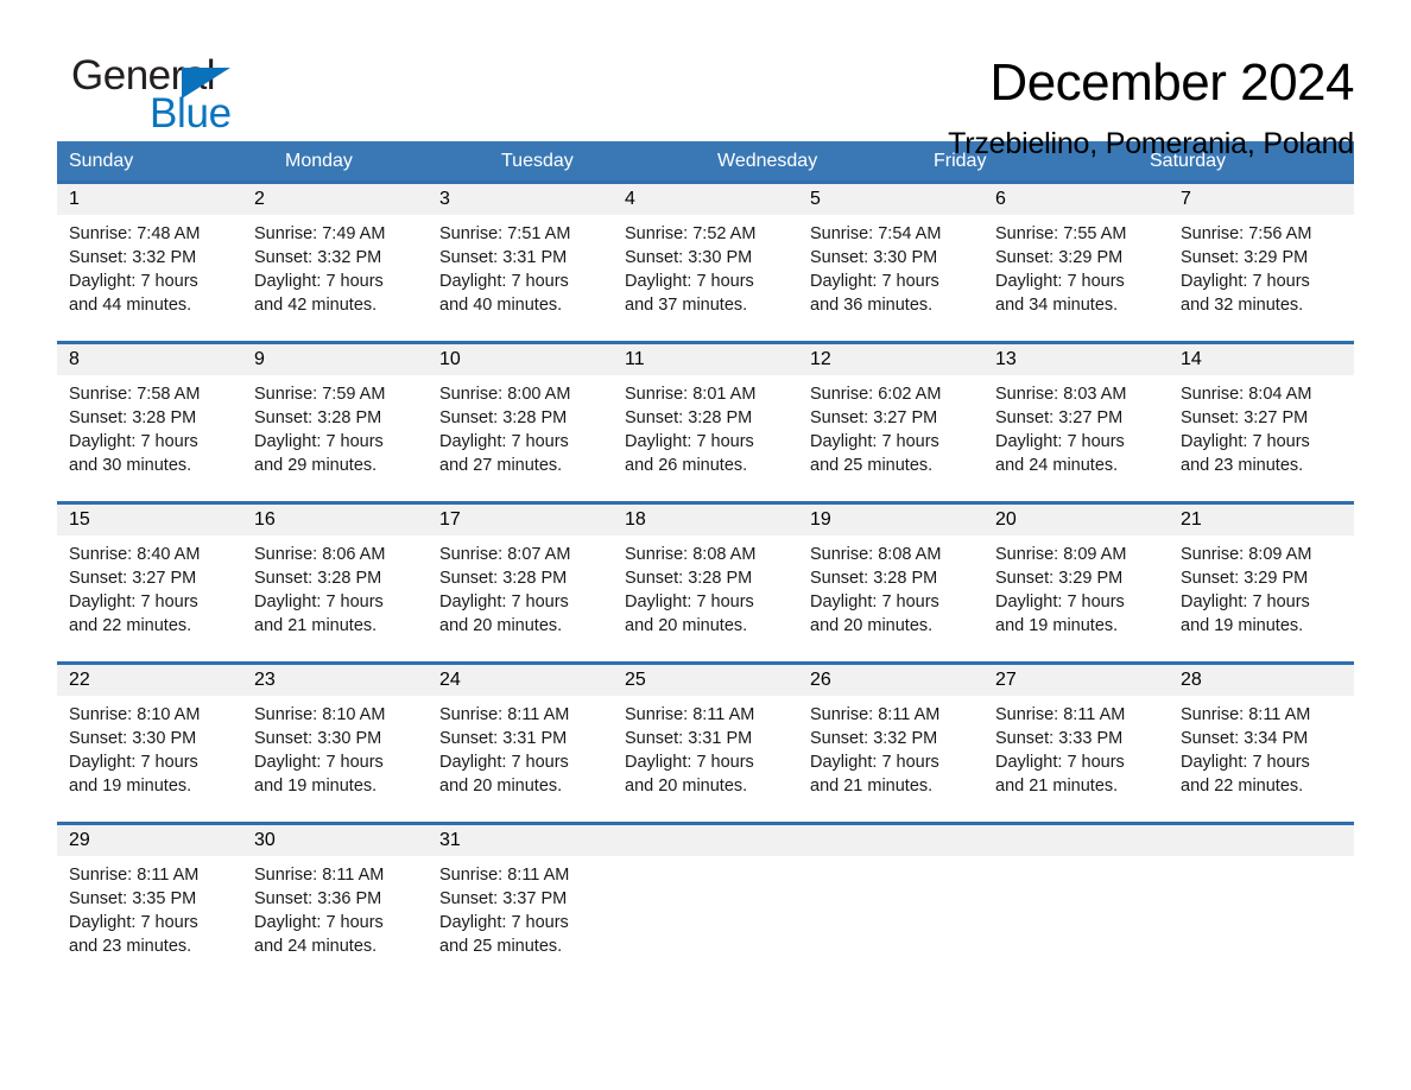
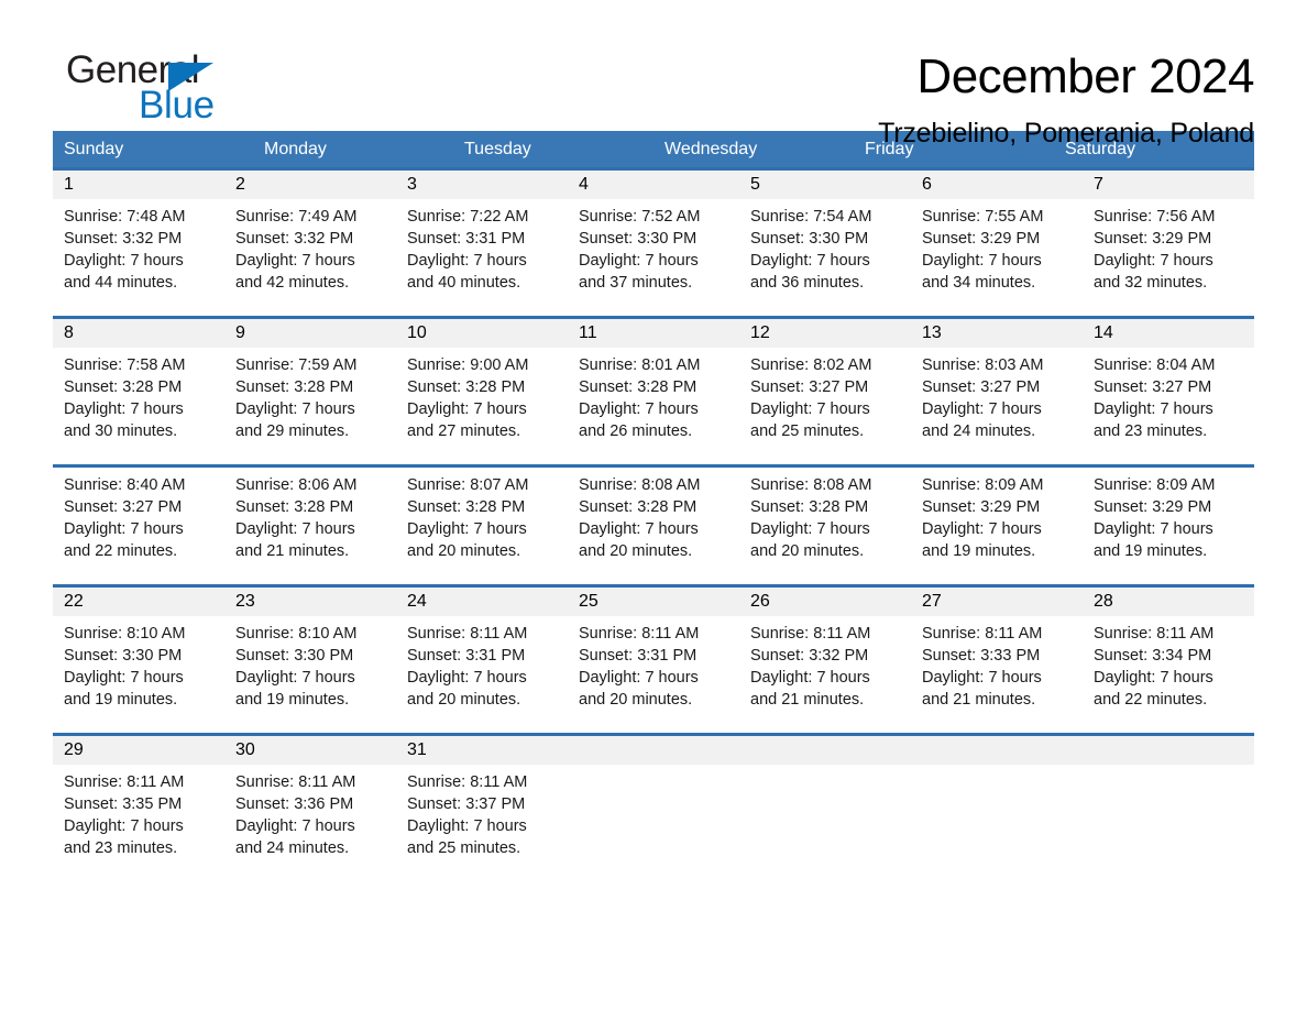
  General
  Blue
  December 2024
  Trzebielino, Pomerania, Poland
  Sunday
  Monday
  Tuesday
  Wednesday
  Friday
  Saturday
  1
  2
  3
  4
  5
  6
  7
  Sunrise: 7:48 AM
  Sunset: 3:32 PM
  Daylight: 7 hours
  and 44 minutes.
  Sunrise: 7:49 AM
  Sunset: 3:32 PM
  Daylight: 7 hours
  and 42 minutes.
- Sunrise: 7:51 AM
+ Sunrise: 7:22 AM
  Sunset: 3:31 PM
  Daylight: 7 hours
  and 40 minutes.
  Sunrise: 7:52 AM
  Sunset: 3:30 PM
  Daylight: 7 hours
  and 37 minutes.
  Sunrise: 7:54 AM
  Sunset: 3:30 PM
  Daylight: 7 hours
  and 36 minutes.
  Sunrise: 7:55 AM
  Sunset: 3:29 PM
  Daylight: 7 hours
  and 34 minutes.
  Sunrise: 7:56 AM
  Sunset: 3:29 PM
  Daylight: 7 hours
  and 32 minutes.
  8
  9
  10
  11
  12
  13
  14
  Sunrise: 7:58 AM
  Sunset: 3:28 PM
  Daylight: 7 hours
  and 30 minutes.
  Sunrise: 7:59 AM
  Sunset: 3:28 PM
  Daylight: 7 hours
  and 29 minutes.
- Sunrise: 8:00 AM
+ Sunrise: 9:00 AM
  Sunset: 3:28 PM
  Daylight: 7 hours
  and 27 minutes.
  Sunrise: 8:01 AM
  Sunset: 3:28 PM
  Daylight: 7 hours
  and 26 minutes.
- Sunrise: 6:02 AM
+ Sunrise: 8:02 AM
  Sunset: 3:27 PM
  Daylight: 7 hours
  and 25 minutes.
  Sunrise: 8:03 AM
  Sunset: 3:27 PM
  Daylight: 7 hours
  and 24 minutes.
  Sunrise: 8:04 AM
  Sunset: 3:27 PM
  Daylight: 7 hours
  and 23 minutes.
- 15
- 16
- 17
- 18
- 19
- 20
- 21
  Sunrise: 8:40 AM
  Sunset: 3:27 PM
  Daylight: 7 hours
  and 22 minutes.
  Sunrise: 8:06 AM
  Sunset: 3:28 PM
  Daylight: 7 hours
  and 21 minutes.
  Sunrise: 8:07 AM
  Sunset: 3:28 PM
  Daylight: 7 hours
  and 20 minutes.
  Sunrise: 8:08 AM
  Sunset: 3:28 PM
  Daylight: 7 hours
  and 20 minutes.
  Sunrise: 8:08 AM
  Sunset: 3:28 PM
  Daylight: 7 hours
  and 20 minutes.
  Sunrise: 8:09 AM
  Sunset: 3:29 PM
  Daylight: 7 hours
  and 19 minutes.
  Sunrise: 8:09 AM
  Sunset: 3:29 PM
  Daylight: 7 hours
  and 19 minutes.
  22
  23
  24
  25
  26
  27
  28
  Sunrise: 8:10 AM
  Sunset: 3:30 PM
  Daylight: 7 hours
  and 19 minutes.
  Sunrise: 8:10 AM
  Sunset: 3:30 PM
  Daylight: 7 hours
  and 19 minutes.
  Sunrise: 8:11 AM
  Sunset: 3:31 PM
  Daylight: 7 hours
  and 20 minutes.
  Sunrise: 8:11 AM
  Sunset: 3:31 PM
  Daylight: 7 hours
  and 20 minutes.
  Sunrise: 8:11 AM
  Sunset: 3:32 PM
  Daylight: 7 hours
  and 21 minutes.
  Sunrise: 8:11 AM
  Sunset: 3:33 PM
  Daylight: 7 hours
  and 21 minutes.
  Sunrise: 8:11 AM
  Sunset: 3:34 PM
  Daylight: 7 hours
  and 22 minutes.
  29
  30
  31
  Sunrise: 8:11 AM
  Sunset: 3:35 PM
  Daylight: 7 hours
  and 23 minutes.
  Sunrise: 8:11 AM
  Sunset: 3:36 PM
  Daylight: 7 hours
  and 24 minutes.
  Sunrise: 8:11 AM
  Sunset: 3:37 PM
  Daylight: 7 hours
  and 25 minutes.
